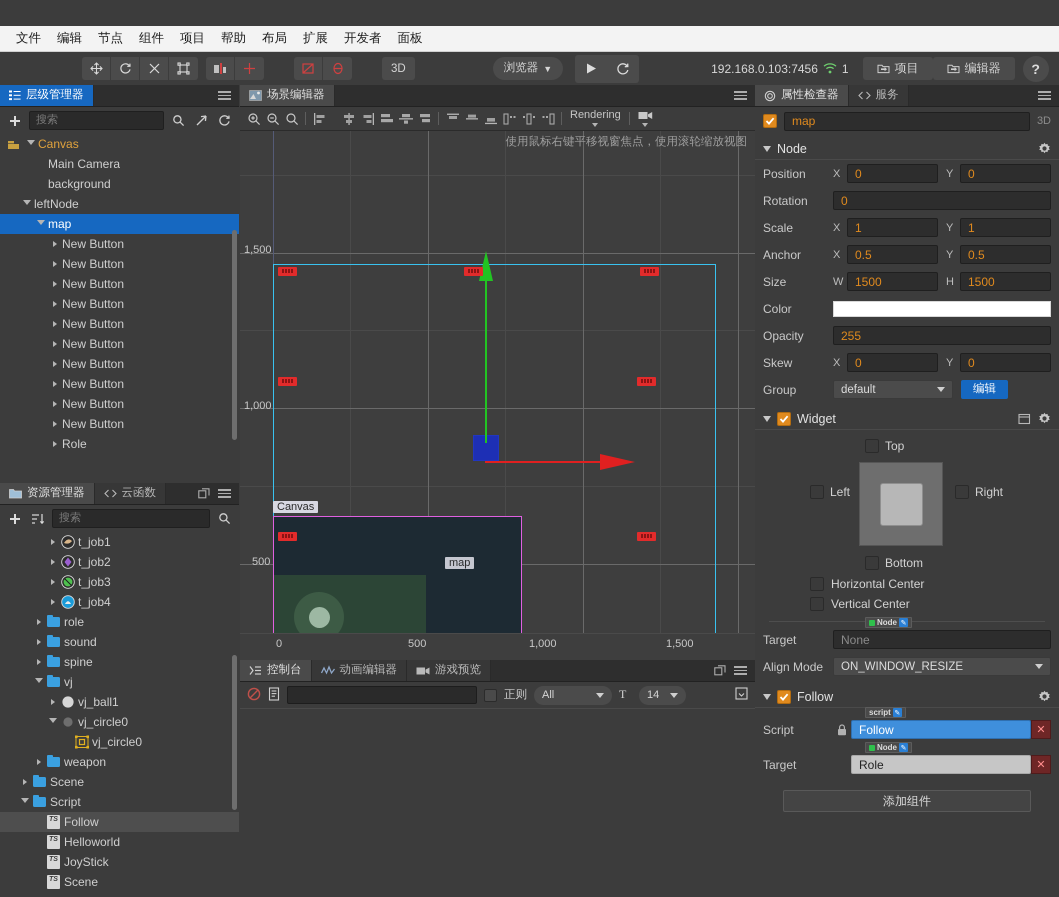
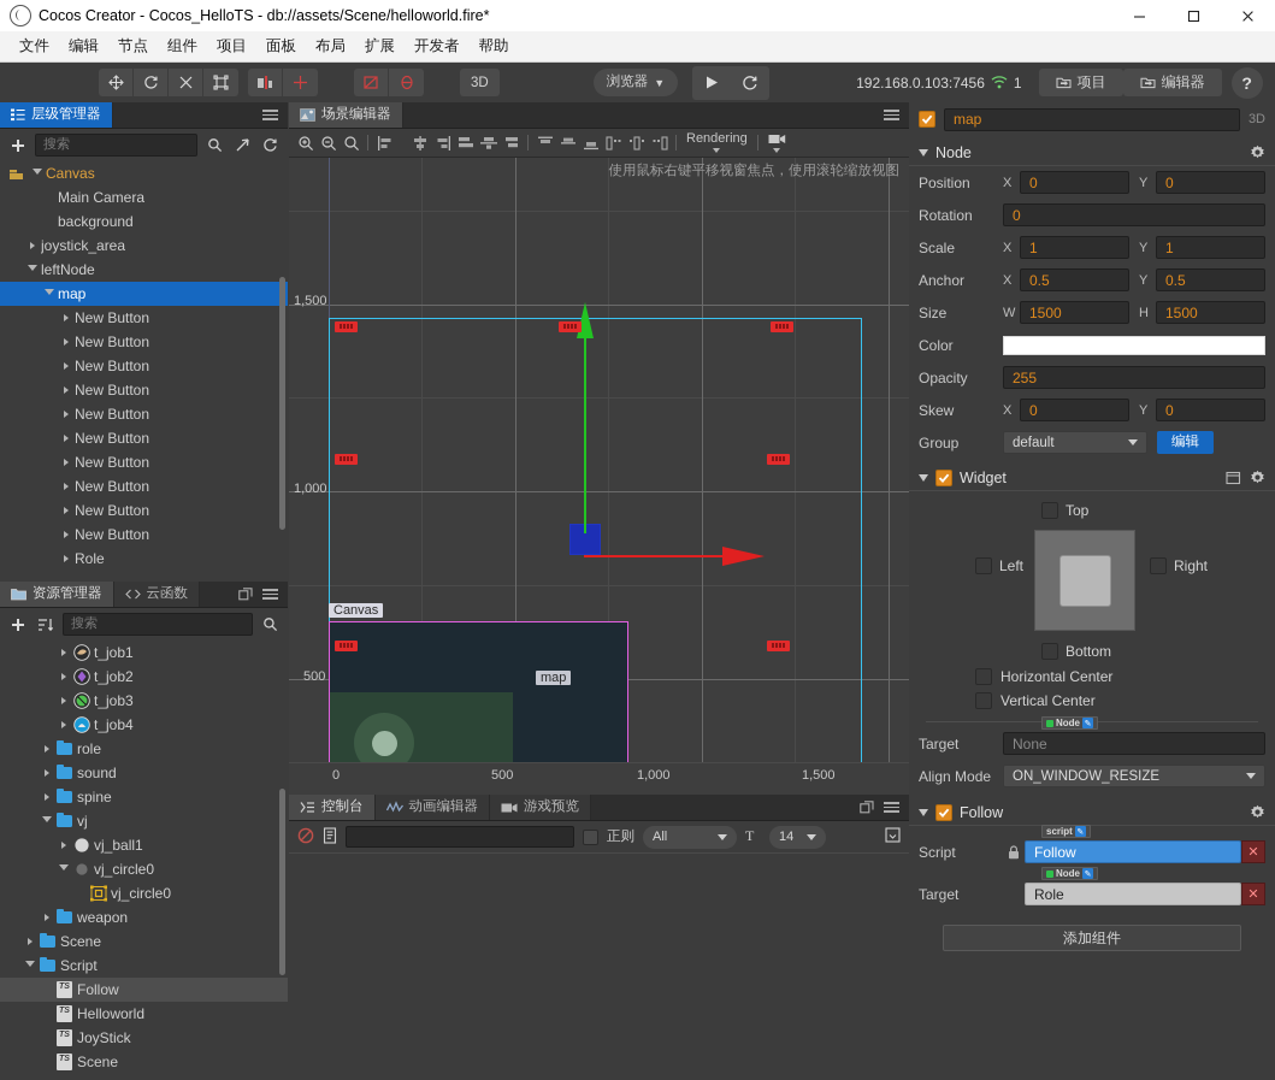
+ Cocos Creator - Cocos_HelloTS - db://assets/Scene/helloworld.fire*
  文件
  编辑
  节点
  组件
  项目
- 帮助
+ 面板
  布局
  扩展
  开发者
- 面板
+ 帮助
  3D
  浏览器
  ▼
  192.168.0.103:7456
  1
  项目
  编辑器
  ?
  层级管理器
  搜索
  Canvas
  Main Camera
  background
+ joystick_area
  leftNode
  map
  New Button
  New Button
  New Button
  New Button
  New Button
  New Button
  New Button
  New Button
  New Button
  New Button
  Role
  资源管理器
  云函数
  搜索
  t_job1
  t_job2
  t_job3
  t_job4
  role
  sound
  spine
  vj
  vj_ball1
  vj_circle0
  vj_circle0
  weapon
  Scene
  Script
  Follow
  Helloworld
  JoyStick
  Scene
  场景编辑器
  Rendering
  使用鼠标右键平移视窗焦点，使用滚轮缩放视图
  1,500
  1,000
  500
  Canvas
  map
  0
  500
  1,000
  1,500
  控制台
  动画编辑器
  游戏预览
  正则
  All
  T
  14
- 属性检查器
- 服务
  map
  3D
  Node
  Position
  X
  0
  Y
  0
  Rotation
  0
  Scale
  X
  1
  Y
  1
  Anchor
  X
  0.5
  Y
  0.5
  Size
  W
  1500
  H
  1500
  Color
  Opacity
  255
  Skew
  X
  0
  Y
  0
  Group
  default
  编辑
  Widget
  Top
  Left
  Right
  Bottom
  Horizontal Center
  Vertical Center
  Target
  Node
  None
  Align Mode
  ON_WINDOW_RESIZE
  Follow
  Script
  script
  Follow
  ✕
  Target
  Node
  Role
  ✕
  添加组件
